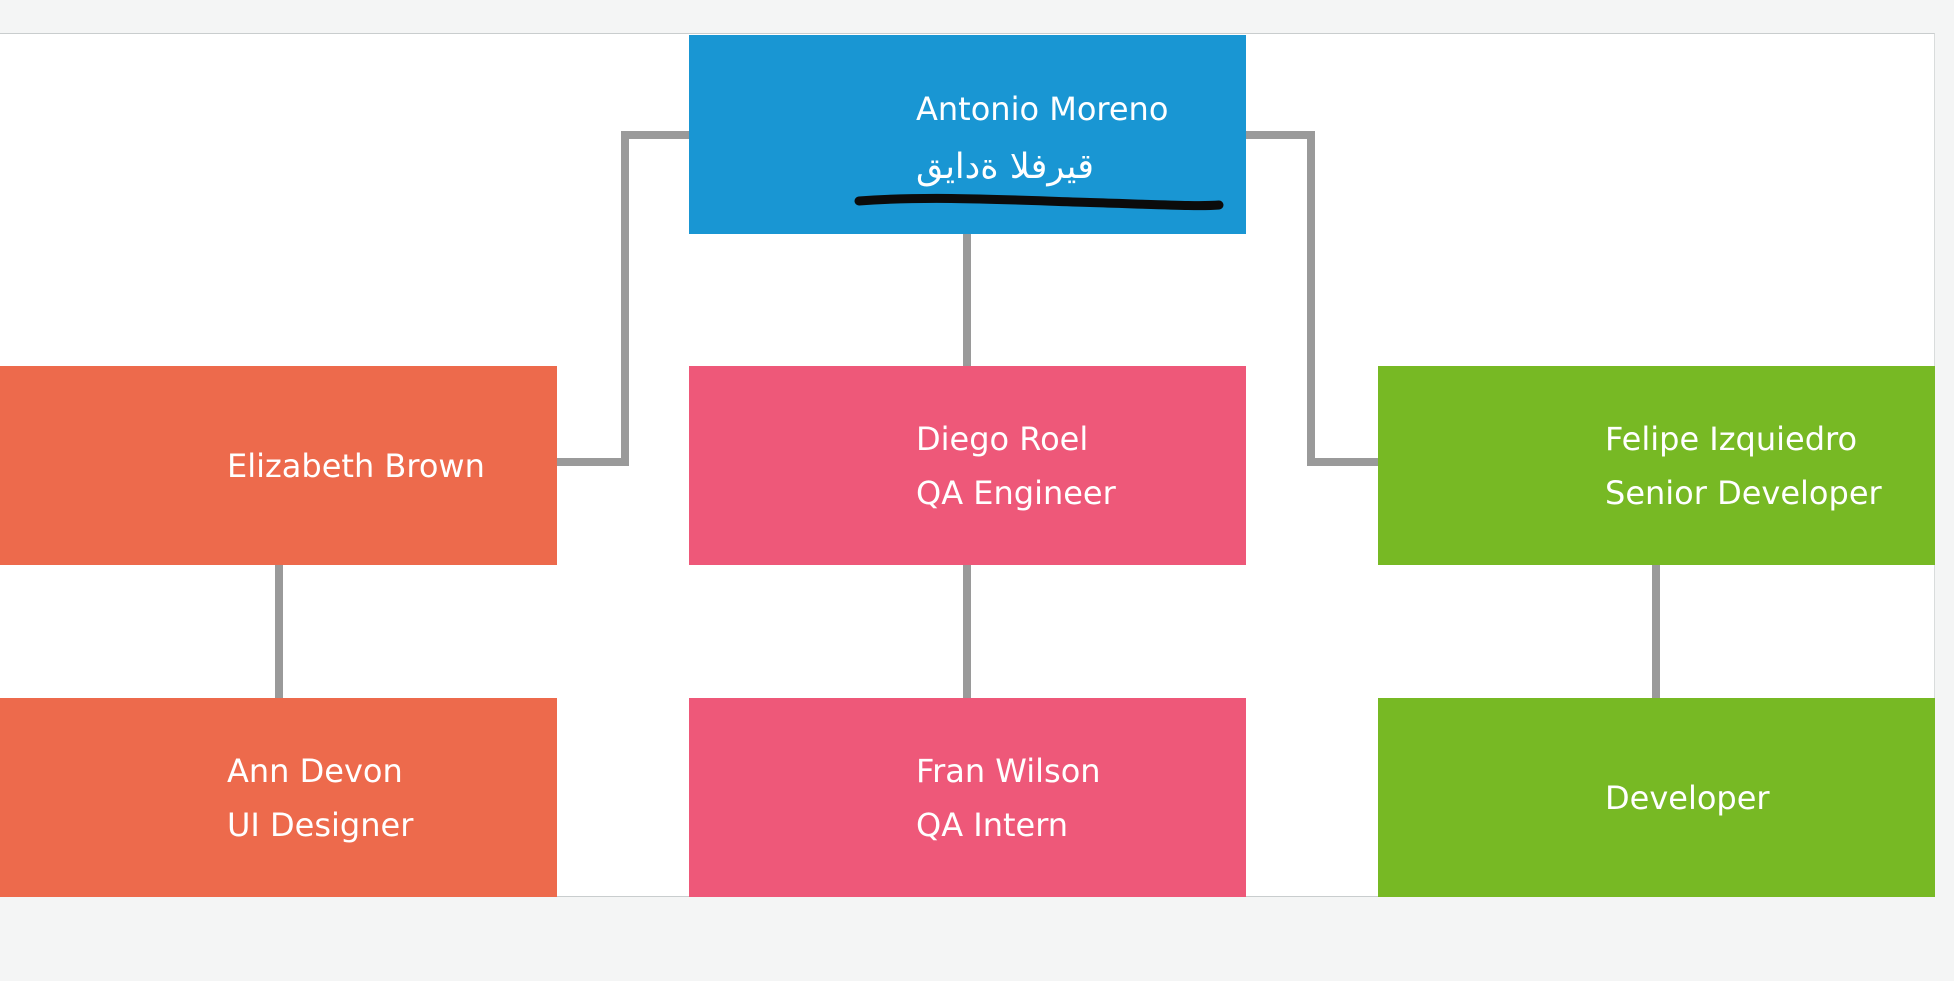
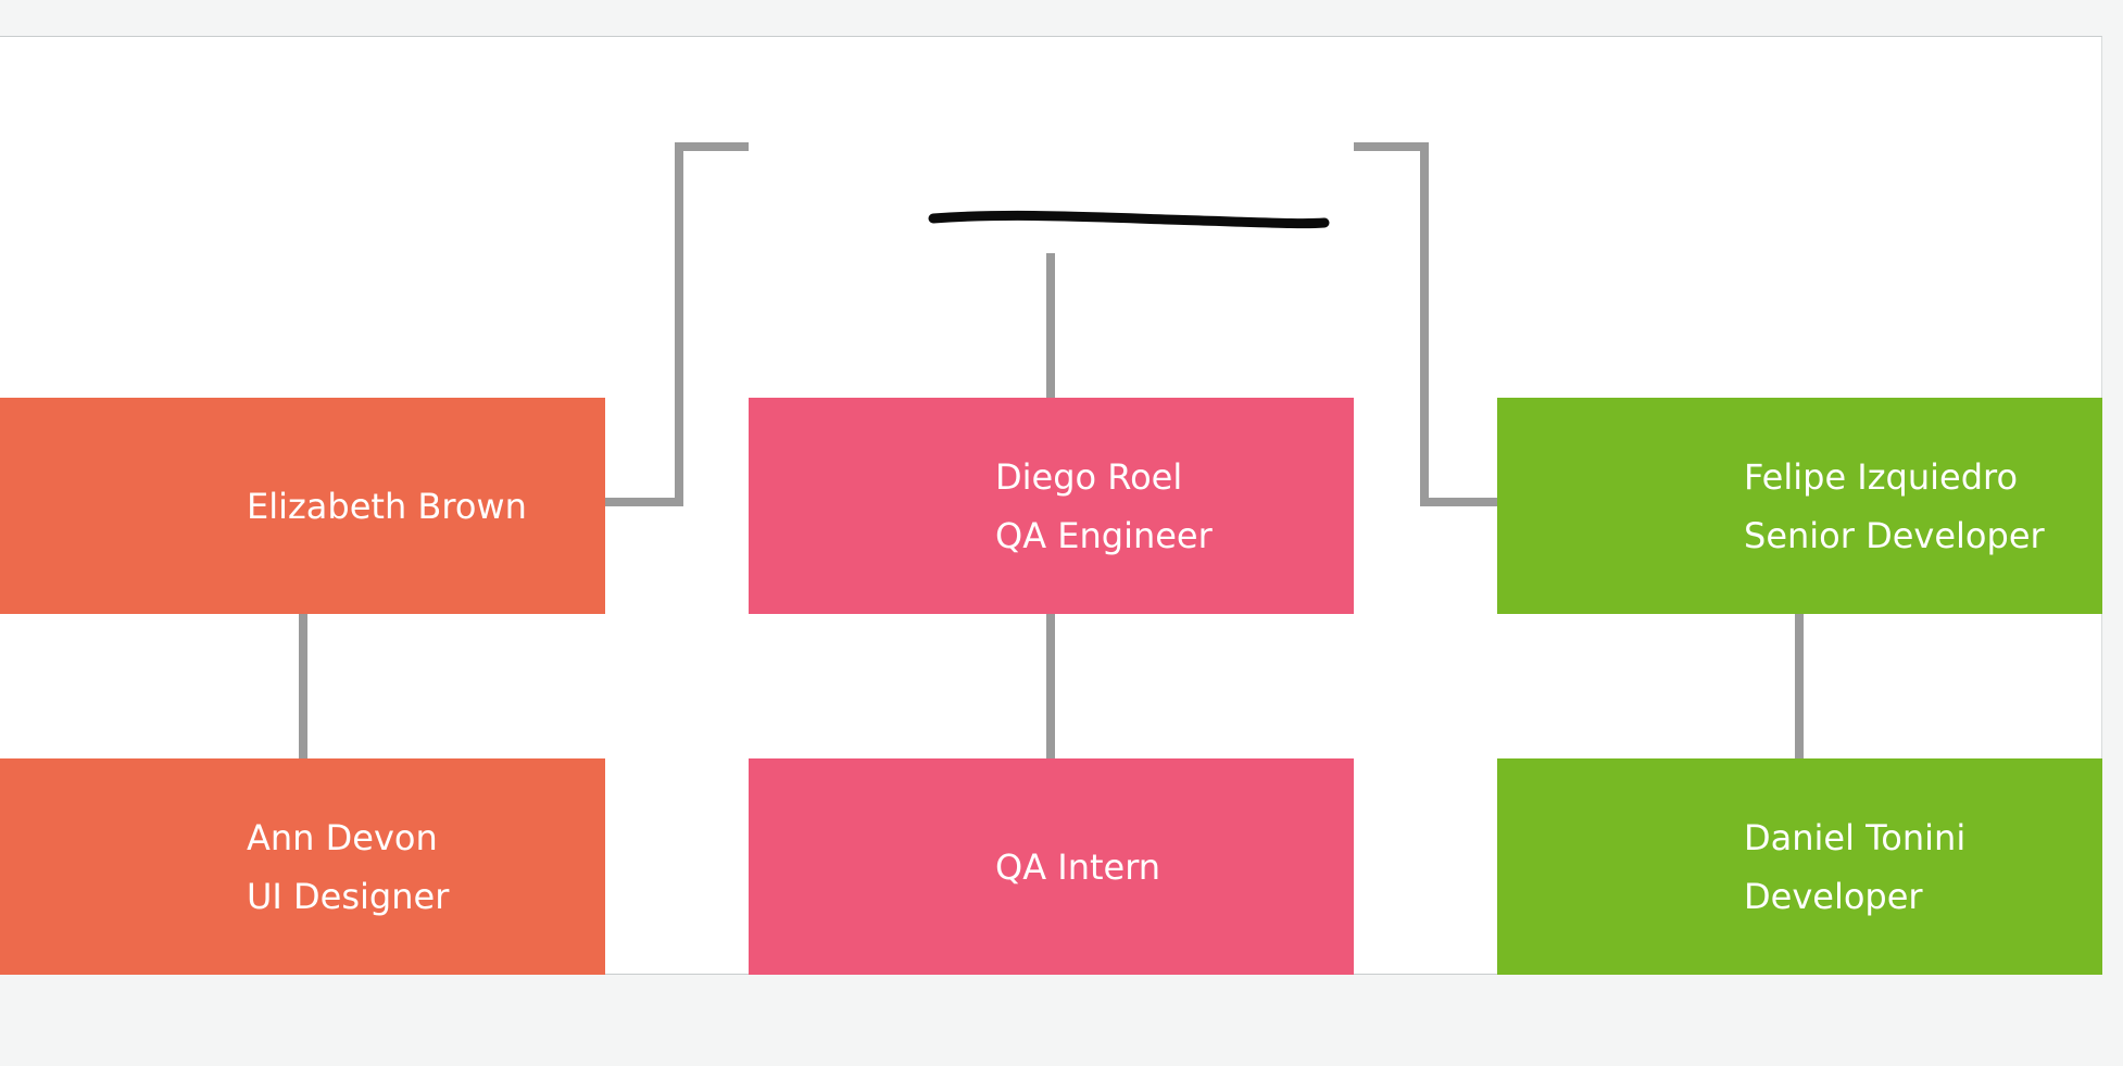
- Antonio Moreno
- قيادة الفريق
  Elizabeth Brown
  Diego Roel
  QA Engineer
  Felipe Izquiedro
  Senior Developer
  Ann Devon
  UI Designer
- Fran Wilson
  QA Intern
+ Daniel Tonini
  Developer
